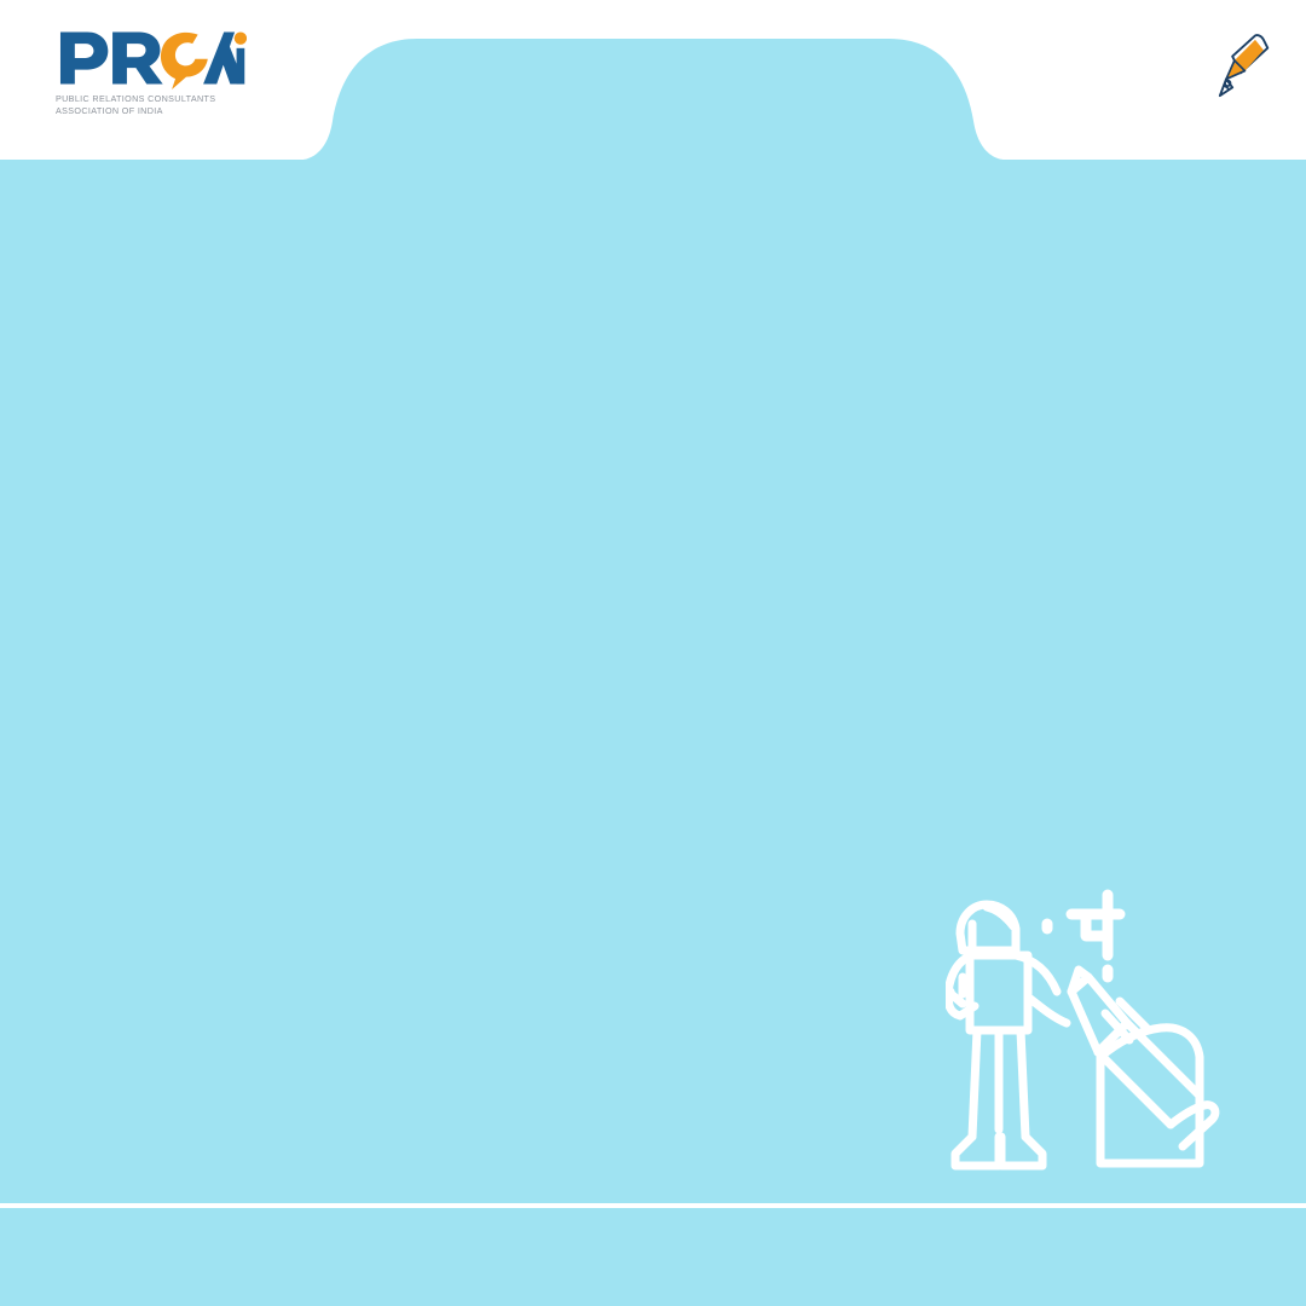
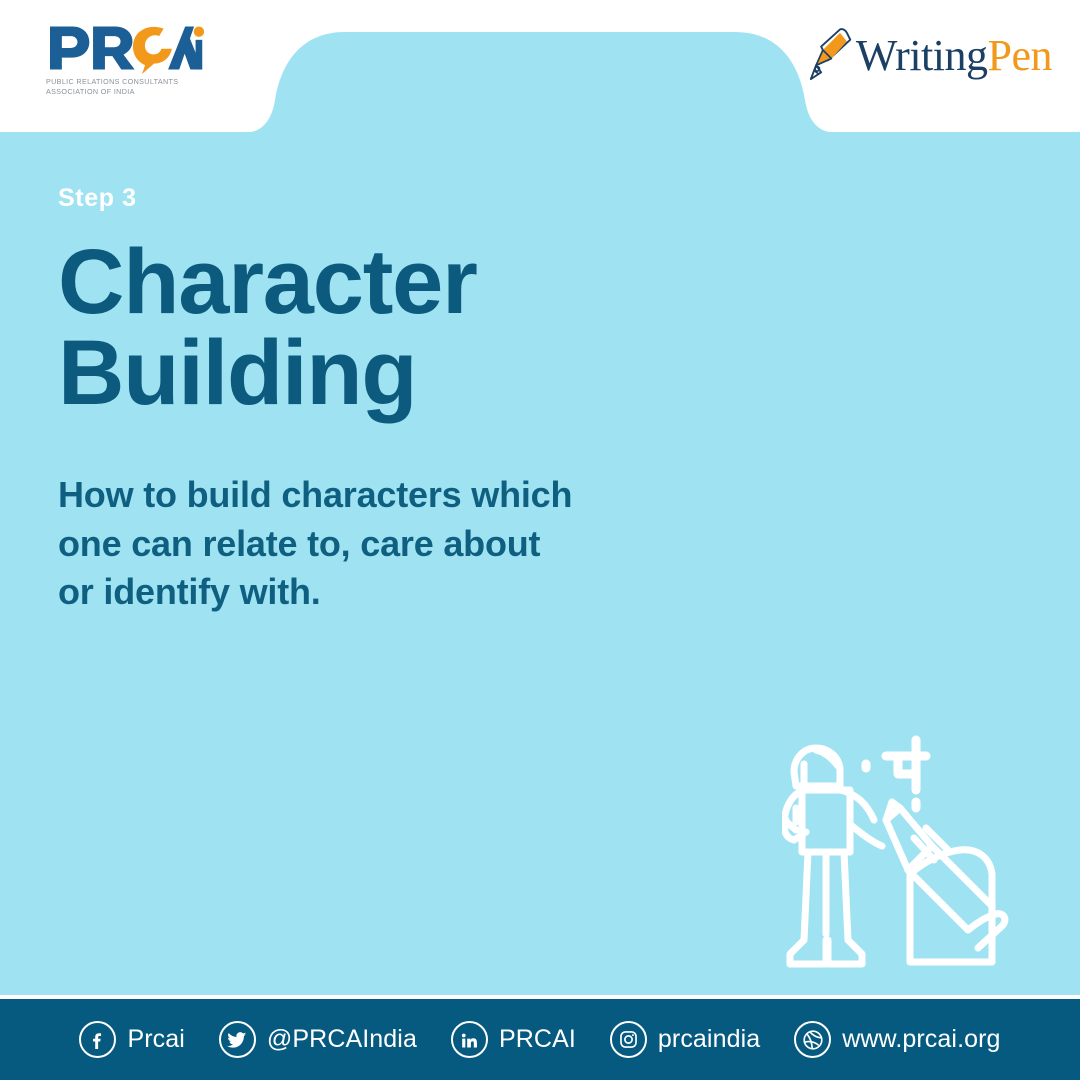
  PUBLIC RELATIONS CONSULTANTS
  ASSOCIATION OF INDIA
+ WritingPen
+ Step 3
+ Character
+ Building
+ How to build characters which
+ one can relate to, care about
+ or identify with.
+ Prcai
+ @PRCAIndia
+ PRCAI
+ prcaindia
+ www.prcai.org
